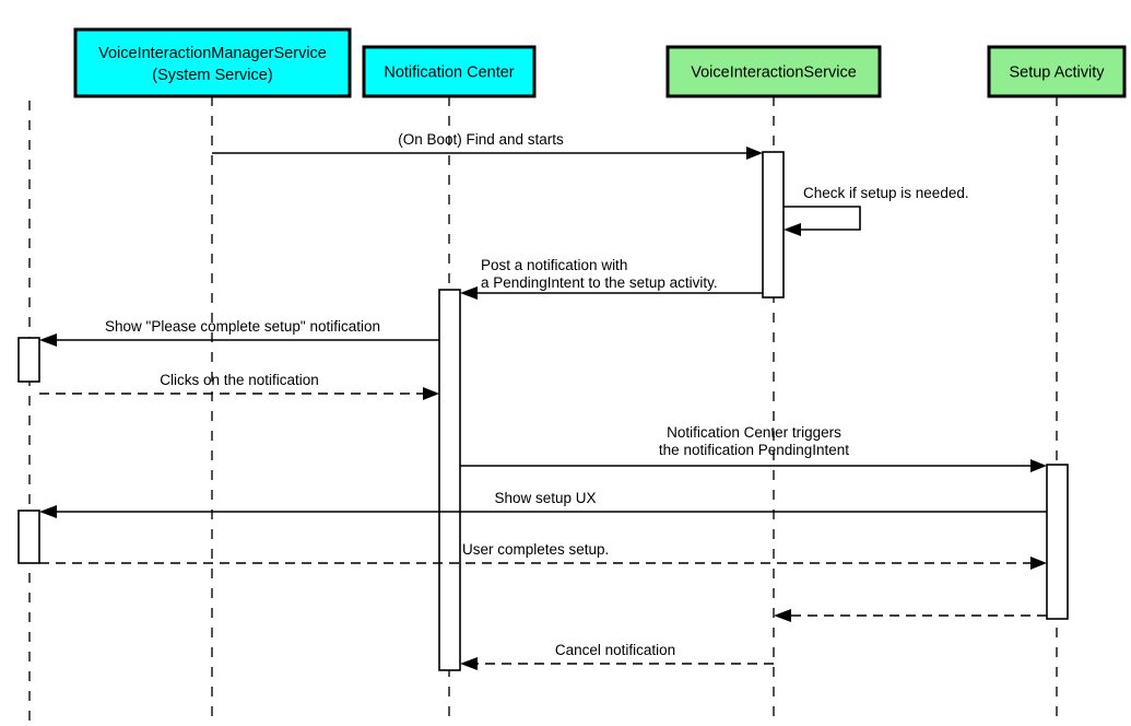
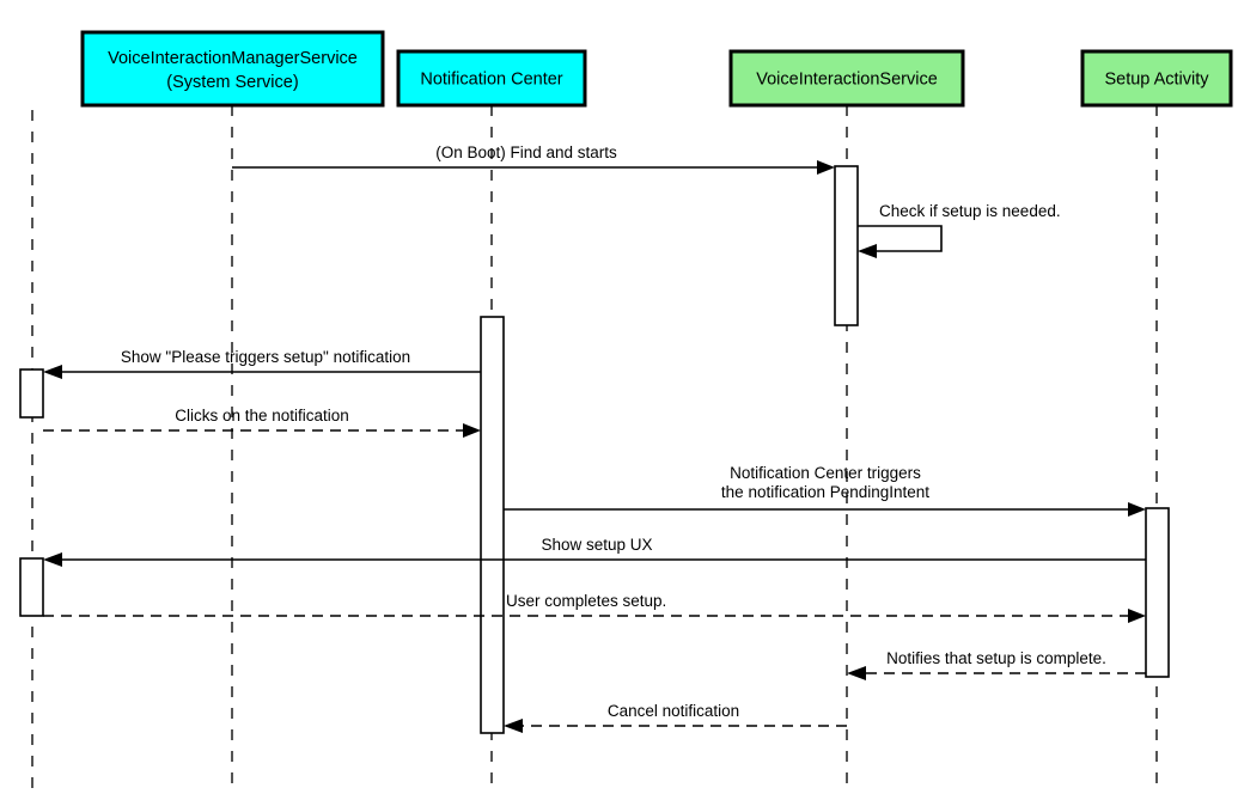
  VoiceInteractionManagerService
  (System Service)
  Notification Center
  VoiceInteractionService
  Setup Activity
  (On Boot) Find and starts
  Check if setup is needed.
- Post a notification with
- a PendingIntent to the setup activity.
- Show "Please complete setup" notification
+ Show "Please triggers setup" notification
  Clicks on the notification
  Notification Center triggers
  the notification PendingIntent
  Show setup UX
  User completes setup.
+ Notifies that setup is complete.
  Cancel notification
